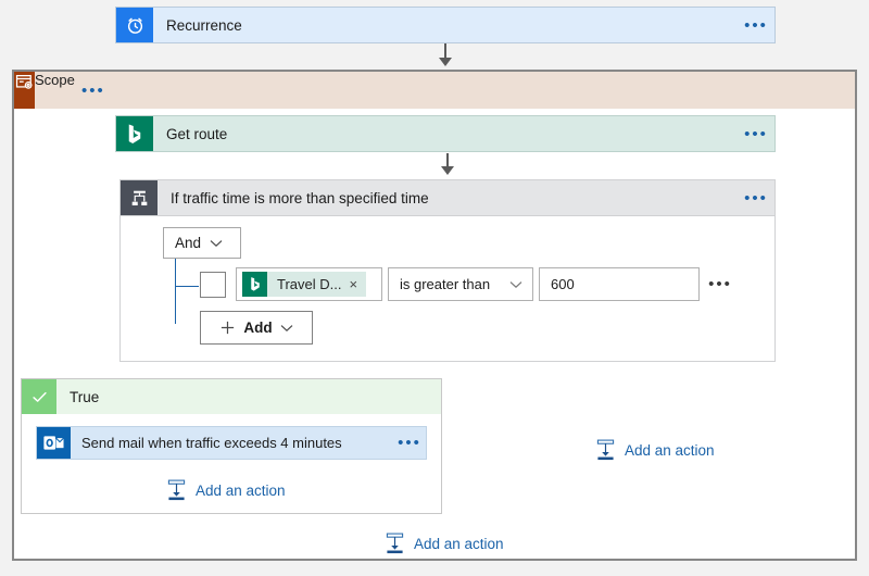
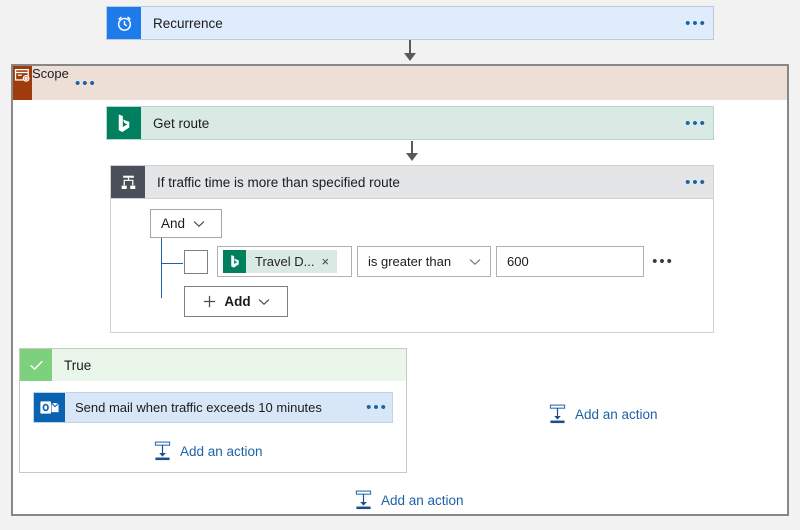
  Recurrence
  •••
  Scope
  •••
  Get route
  •••
- If traffic time is more than specified time
+ If traffic time is more than specified route
  •••
  And
  Travel D...
  ×
  is greater than
  600
  •••
  Add
  True
- Send mail when traffic exceeds 4 minutes
+ Send mail when traffic exceeds 10 minutes
  •••
  Add an action
  Add an action
  Add an action
